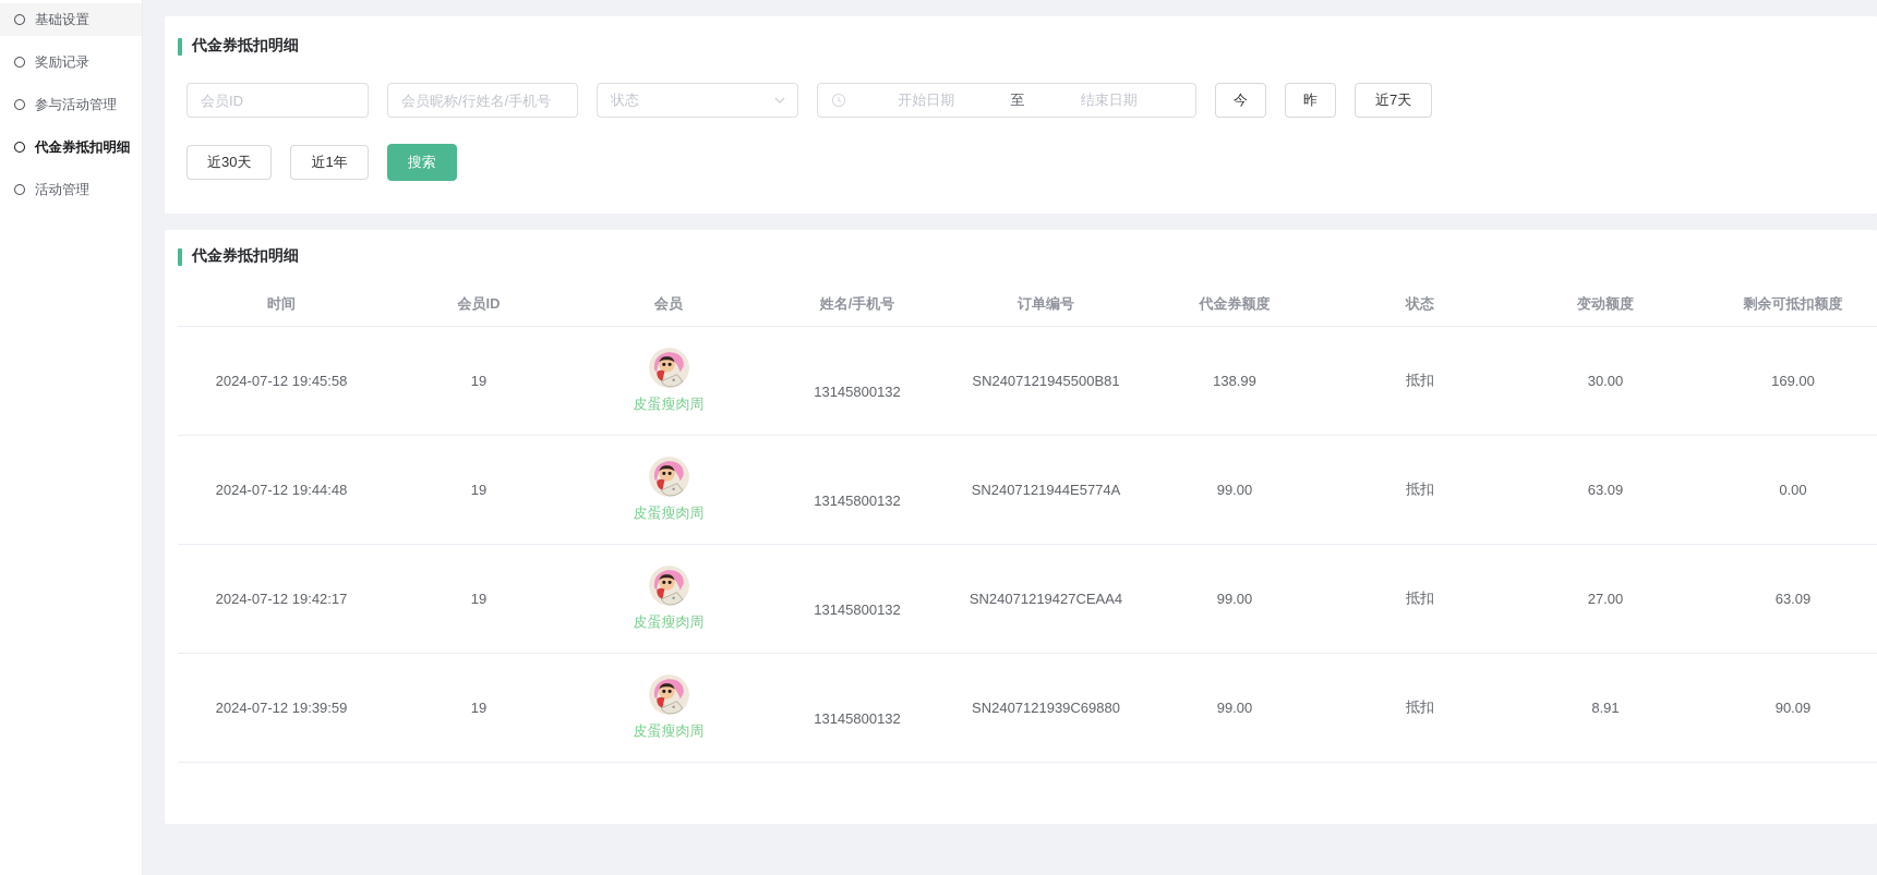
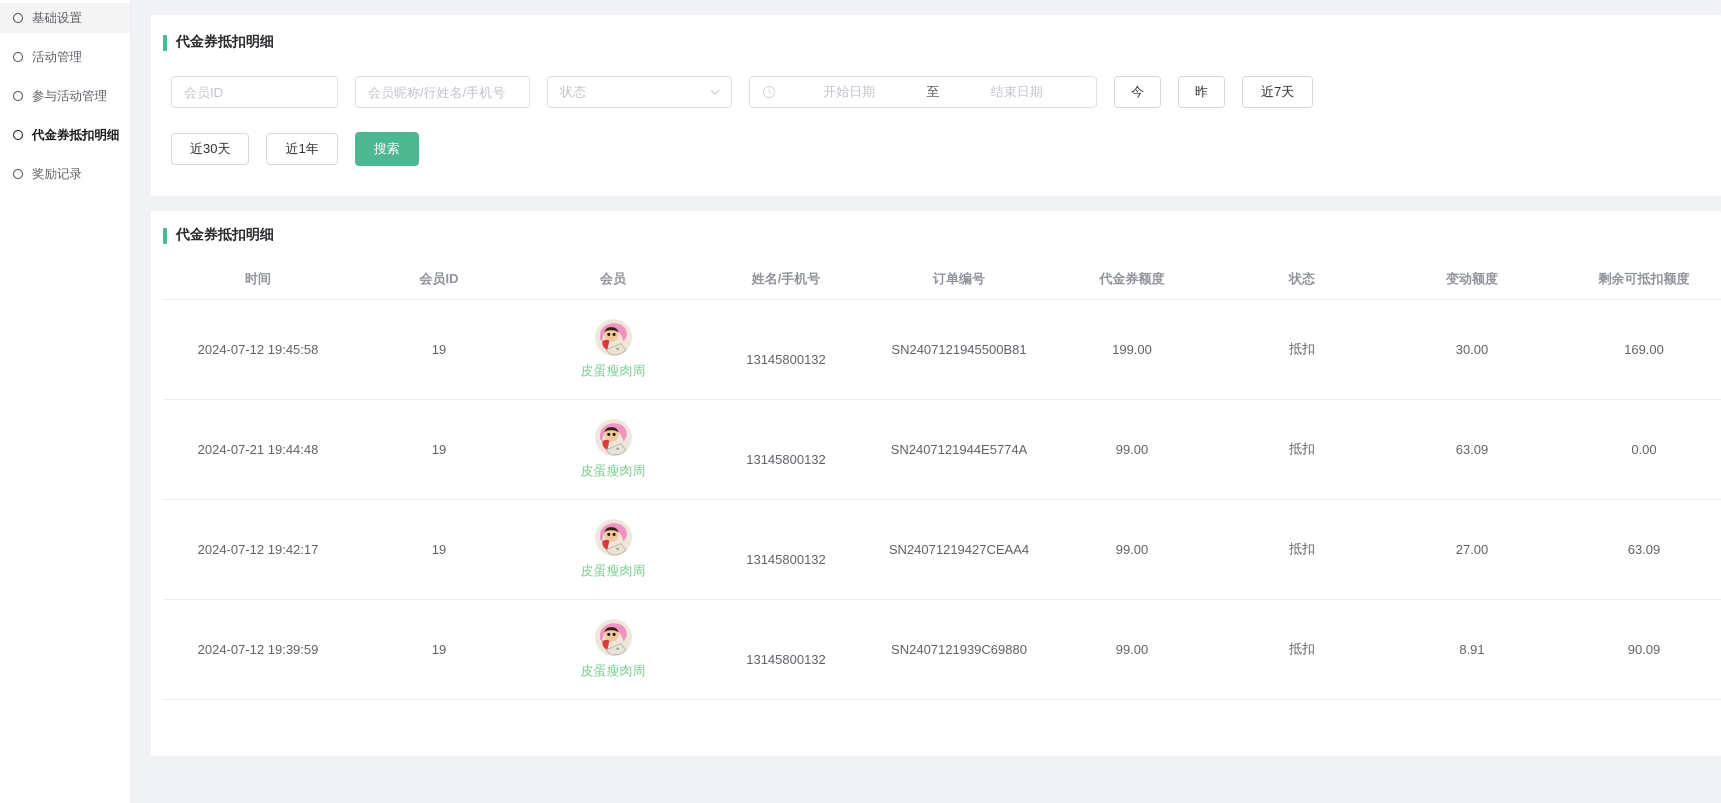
  基础设置
- 奖励记录
+ 活动管理
  参与活动管理
  代金券抵扣明细
- 活动管理
+ 奖励记录
  代金券抵扣明细
  会员ID
  会员昵称/行姓名/手机号
  状态
  开始日期
  至
  结束日期
  今
  昨
  近7天
  近30天
  近1年
  搜索
  代金券抵扣明细
  时间	会员ID	会员	姓名/手机号	订单编号	代金券额度	状态	变动额度	剩余可抵扣额度
- 2024-07-12 19:45:58	19	皮蛋瘦肉周	13145800132	SN2407121945500B81	138.99	抵扣	30.00	169.00
+ 2024-07-12 19:45:58	19	皮蛋瘦肉周	13145800132	SN2407121945500B81	199.00	抵扣	30.00	169.00
- 2024-07-12 19:44:48	19	皮蛋瘦肉周	13145800132	SN2407121944E5774A	99.00	抵扣	63.09	0.00
+ 2024-07-21 19:44:48	19	皮蛋瘦肉周	13145800132	SN2407121944E5774A	99.00	抵扣	63.09	0.00
  2024-07-12 19:42:17	19	皮蛋瘦肉周	13145800132	SN24071219427CEAA4	99.00	抵扣	27.00	63.09
  2024-07-12 19:39:59	19	皮蛋瘦肉周	13145800132	SN2407121939C69880	99.00	抵扣	8.91	90.09
